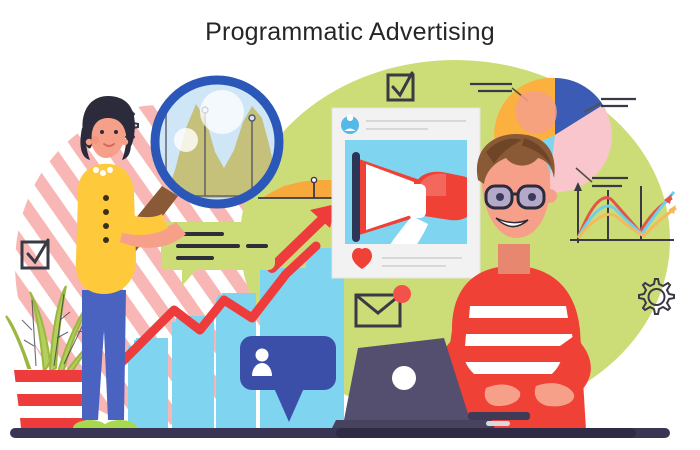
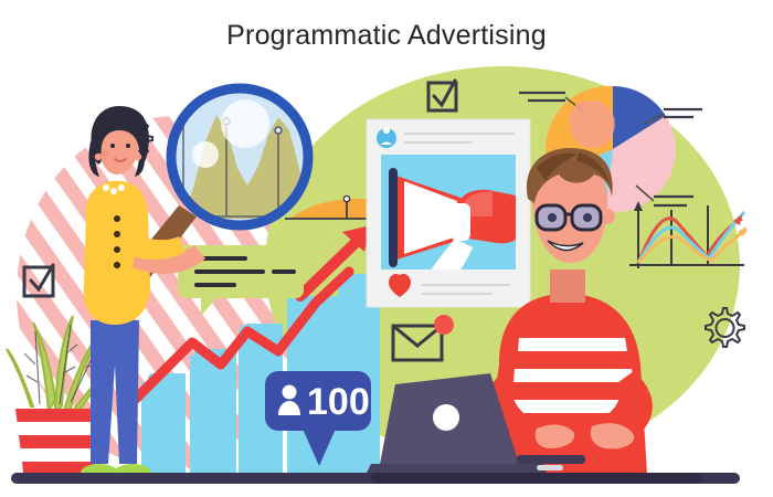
  Programmatic Advertising
+ 100
